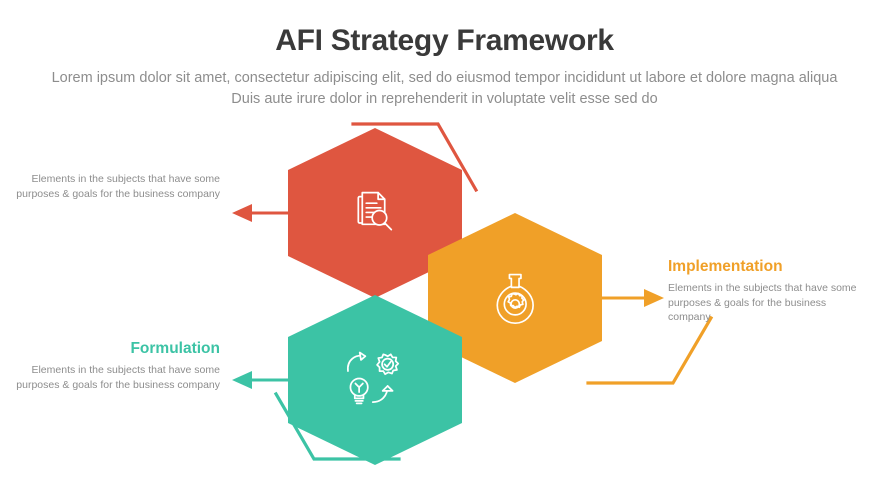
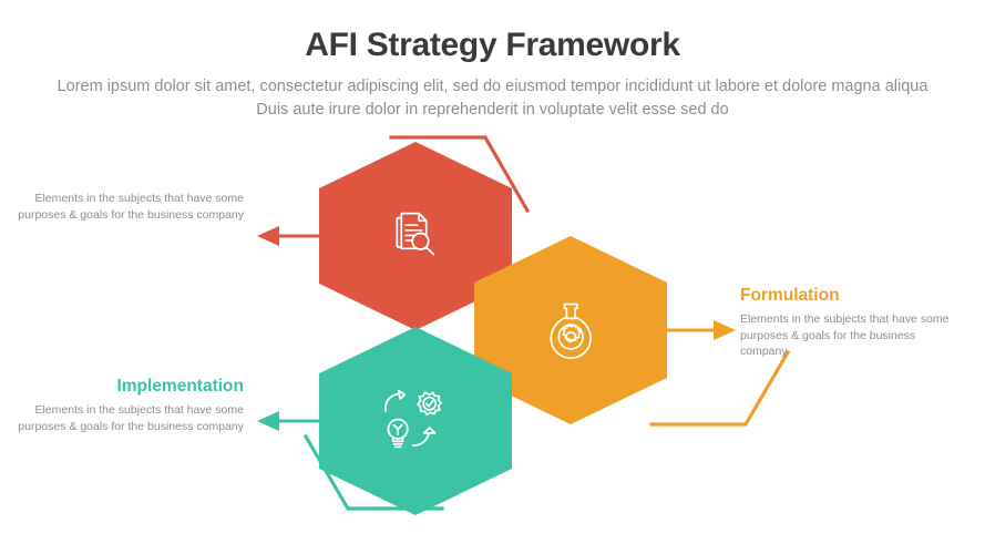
  AFI Strategy Framework
  Lorem ipsum dolor sit amet, consectetur adipiscing elit, sed do eiusmod tempor incididunt ut labore et dolore magna aliqua Duis aute irure dolor in reprehenderit in voluptate velit esse sed do
  Elements in the subjects that have some purposes & goals for the business company
- Formulation
+ Implementation
  Elements in the subjects that have some purposes & goals for the business company
- Implementation
+ Formulation
  Elements in the subjects that have some purposes & goals for the business company
